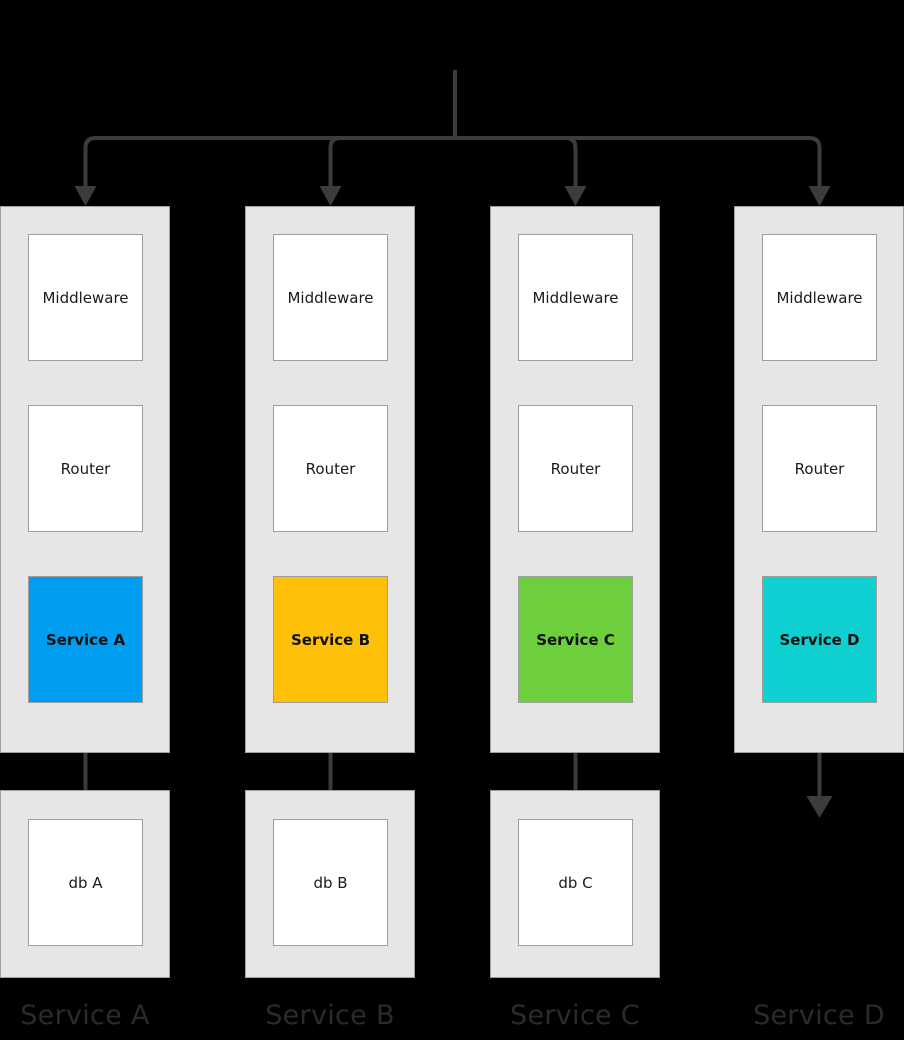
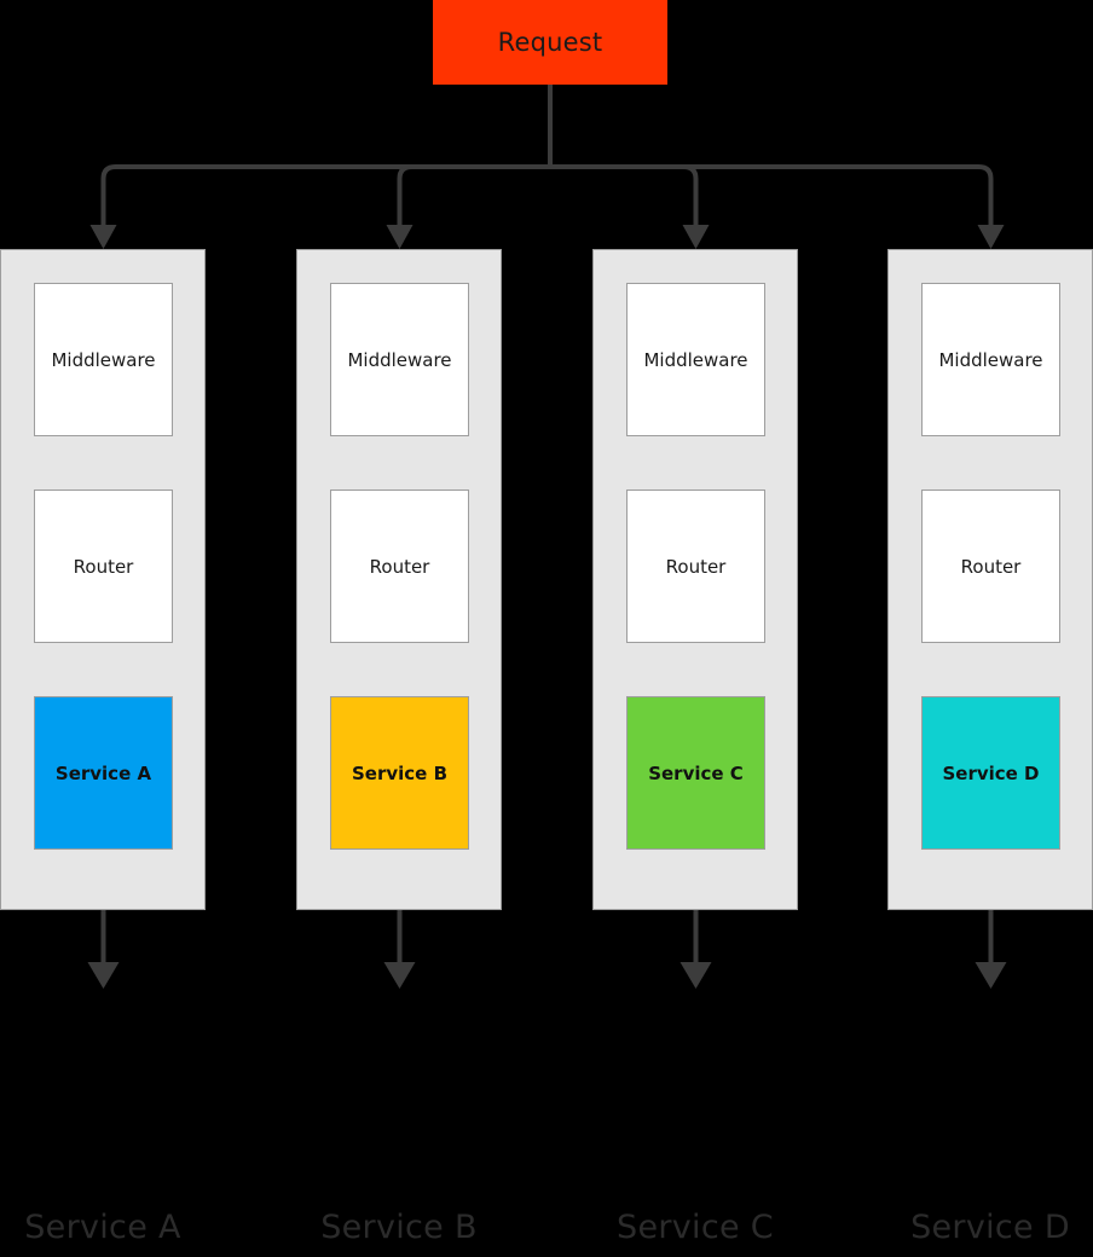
+ Request
  Middleware
  Router
  Service A
  Middleware
  Router
  Service B
  Middleware
  Router
  Service C
  Middleware
  Router
  Service D
- db A
- db B
- db C
  Service A
  Service B
  Service C
  Service D
